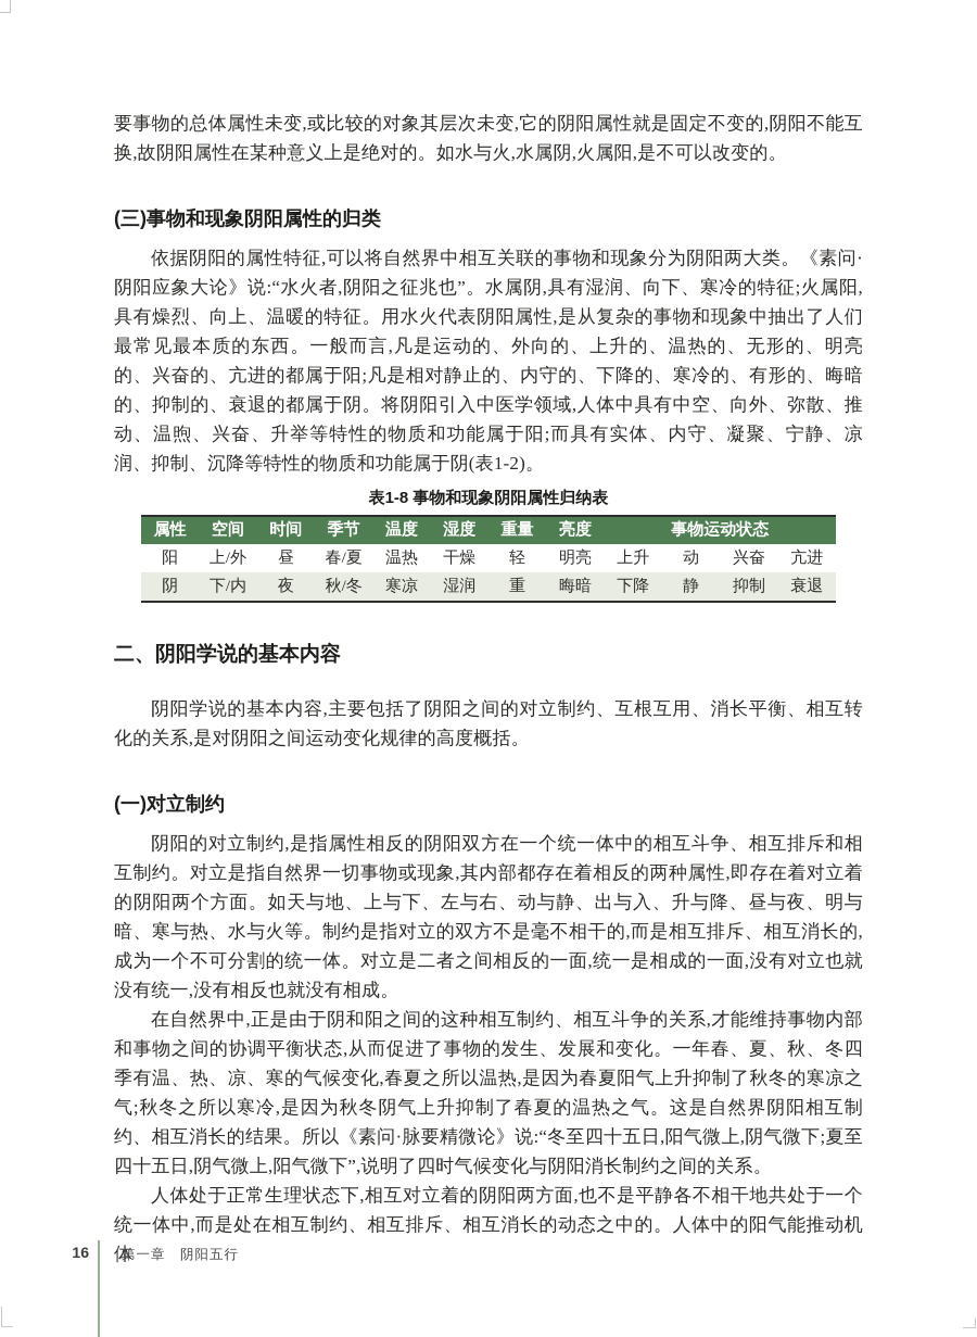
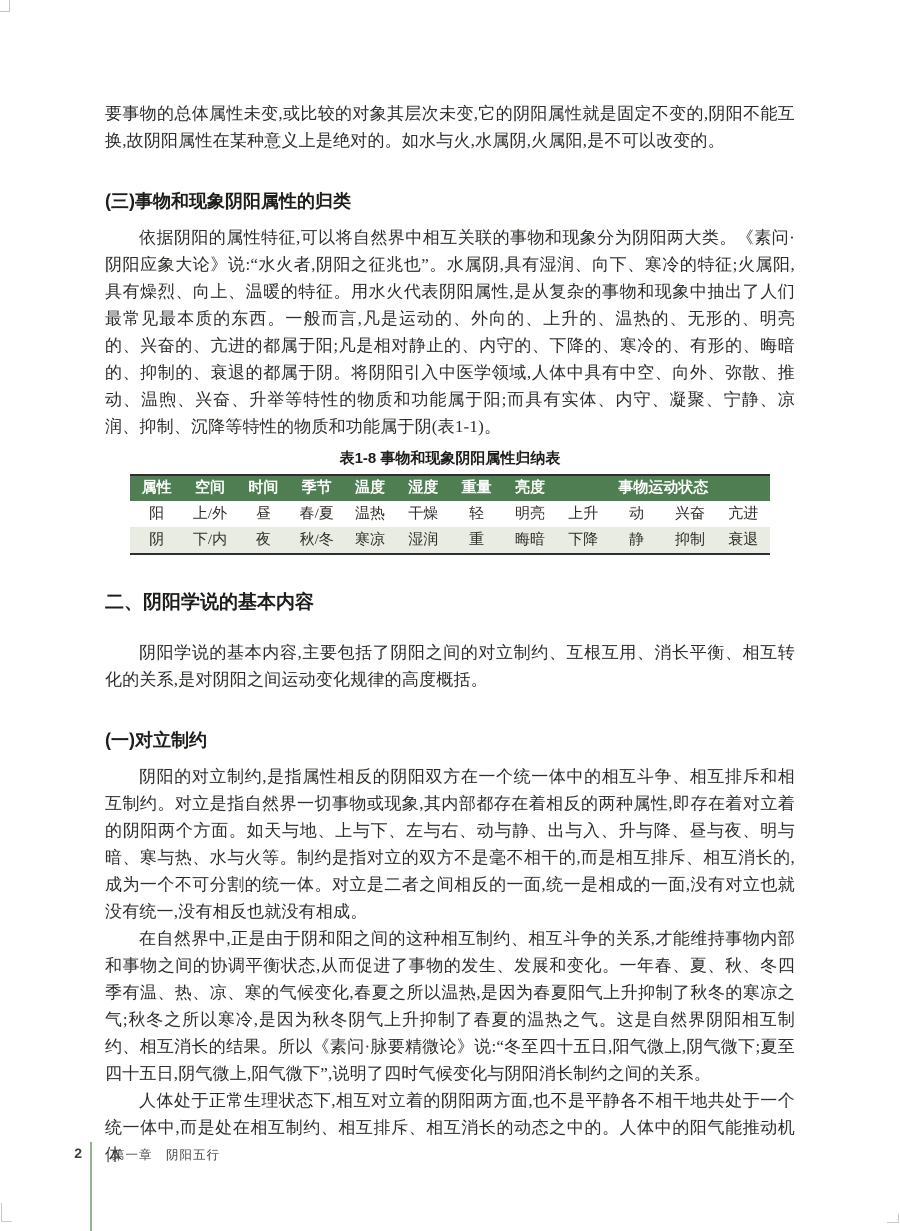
  要事物的总体属性未变,或比较的对象其层次未变,它的阴阳属性就是固定不变的,阴阳不能互换,故阴阳属性在某种意义上是绝对的。如水与火,水属阴,火属阳,是不可以改变的。
  (三)事物和现象阴阳属性的归类
- 依据阴阳的属性特征,可以将自然界中相互关联的事物和现象分为阴阳两大类。《素问·阴阳应象大论》说:“水火者,阴阳之征兆也”。水属阴,具有湿润、向下、寒冷的特征;火属阳,具有燥烈、向上、温暖的特征。用水火代表阴阳属性,是从复杂的事物和现象中抽出了人们最常见最本质的东西。一般而言,凡是运动的、外向的、上升的、温热的、无形的、明亮的、兴奋的、亢进的都属于阳;凡是相对静止的、内守的、下降的、寒冷的、有形的、晦暗的、抑制的、衰退的都属于阴。将阴阳引入中医学领域,人体中具有中空、向外、弥散、推动、温煦、兴奋、升举等特性的物质和功能属于阳;而具有实体、内守、凝聚、宁静、凉润、抑制、沉降等特性的物质和功能属于阴(表1-2)。
+ 依据阴阳的属性特征,可以将自然界中相互关联的事物和现象分为阴阳两大类。《素问·阴阳应象大论》说:“水火者,阴阳之征兆也”。水属阴,具有湿润、向下、寒冷的特征;火属阳,具有燥烈、向上、温暖的特征。用水火代表阴阳属性,是从复杂的事物和现象中抽出了人们最常见最本质的东西。一般而言,凡是运动的、外向的、上升的、温热的、无形的、明亮的、兴奋的、亢进的都属于阳;凡是相对静止的、内守的、下降的、寒冷的、有形的、晦暗的、抑制的、衰退的都属于阴。将阴阳引入中医学领域,人体中具有中空、向外、弥散、推动、温煦、兴奋、升举等特性的物质和功能属于阳;而具有实体、内守、凝聚、宁静、凉润、抑制、沉降等特性的物质和功能属于阴(表1-1)。
  表1-8 事物和现象阴阳属性归纳表
  属性	空间	时间	季节	温度	湿度	重量	亮度	事物运动状态
  阳	上/外	昼	春/夏	温热	干燥	轻	明亮	上升	动	兴奋	亢进
  阴	下/内	夜	秋/冬	寒凉	湿润	重	晦暗	下降	静	抑制	衰退
  二、阴阳学说的基本内容
  阴阳学说的基本内容,主要包括了阴阳之间的对立制约、互根互用、消长平衡、相互转化的关系,是对阴阳之间运动变化规律的高度概括。
  (一)对立制约
  阴阳的对立制约,是指属性相反的阴阳双方在一个统一体中的相互斗争、相互排斥和相互制约。对立是指自然界一切事物或现象,其内部都存在着相反的两种属性,即存在着对立着的阴阳两个方面。如天与地、上与下、左与右、动与静、出与入、升与降、昼与夜、明与暗、寒与热、水与火等。制约是指对立的双方不是毫不相干的,而是相互排斥、相互消长的,成为一个不可分割的统一体。对立是二者之间相反的一面,统一是相成的一面,没有对立也就没有统一,没有相反也就没有相成。
  在自然界中,正是由于阴和阳之间的这种相互制约、相互斗争的关系,才能维持事物内部和事物之间的协调平衡状态,从而促进了事物的发生、发展和变化。一年春、夏、秋、冬四季有温、热、凉、寒的气候变化,春夏之所以温热,是因为春夏阳气上升抑制了秋冬的寒凉之气;秋冬之所以寒冷,是因为秋冬阴气上升抑制了春夏的温热之气。这是自然界阴阳相互制约、相互消长的结果。所以《素问·脉要精微论》说:“冬至四十五日,阳气微上,阴气微下;夏至四十五日,阴气微上,阳气微下”,说明了四时气候变化与阴阳消长制约之间的关系。
  人体处于正常生理状态下,相互对立着的阴阳两方面,也不是平静各不相干地共处于一个统一体中,而是处在相互制约、相互排斥、相互消长的动态之中的。人体中的阳气能推动机体
- 16
+ 2
  第一章 阴阳五行
